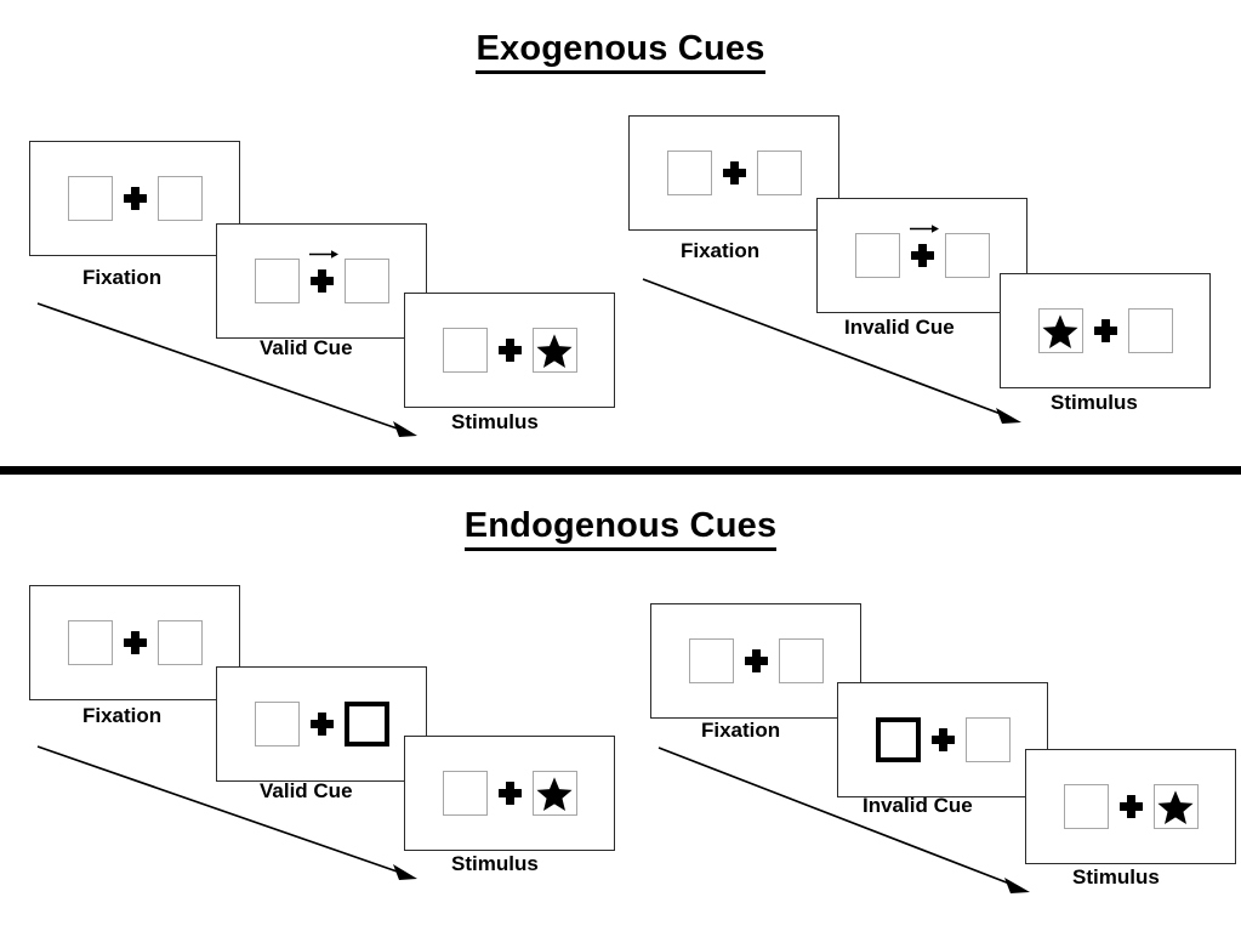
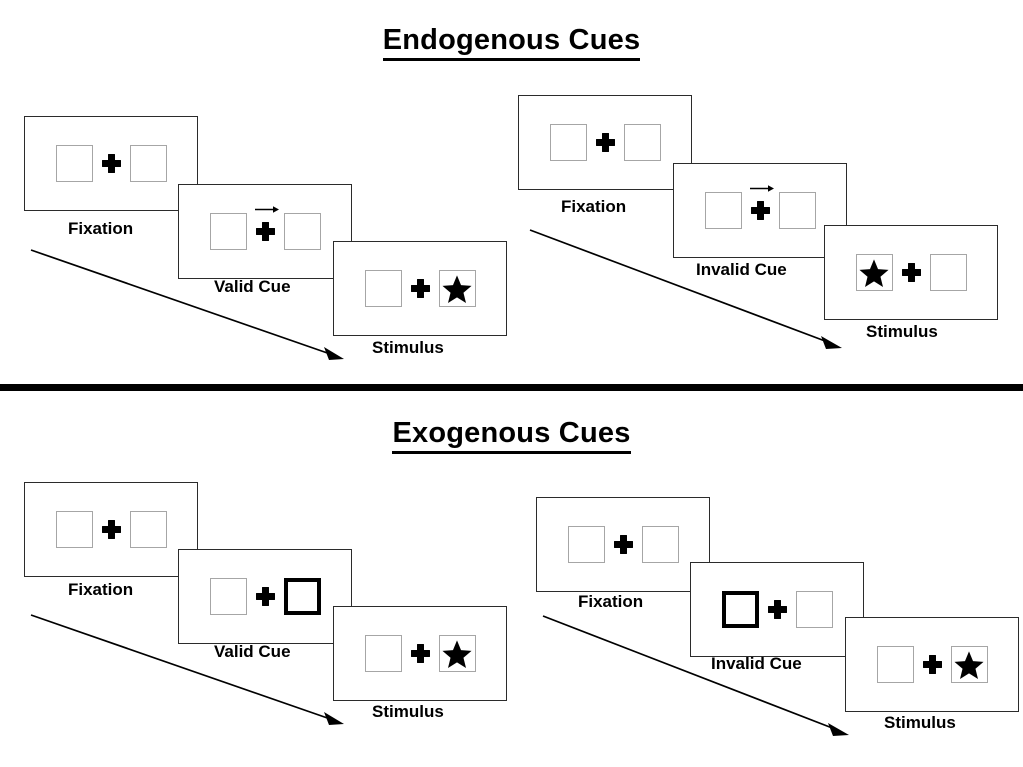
- Exogenous Cues
+ Endogenous Cues
  Fixation
  Valid Cue
  Stimulus
  Fixation
  Invalid Cue
  Stimulus
- Endogenous Cues
+ Exogenous Cues
  Fixation
  Valid Cue
  Stimulus
  Fixation
  Invalid Cue
  Stimulus
